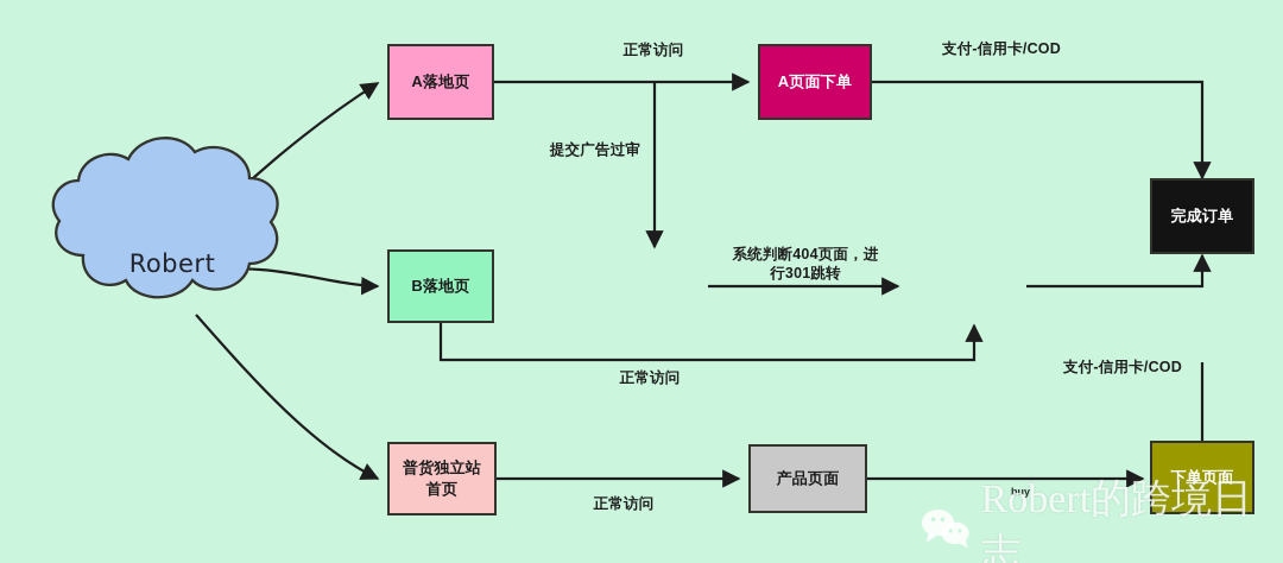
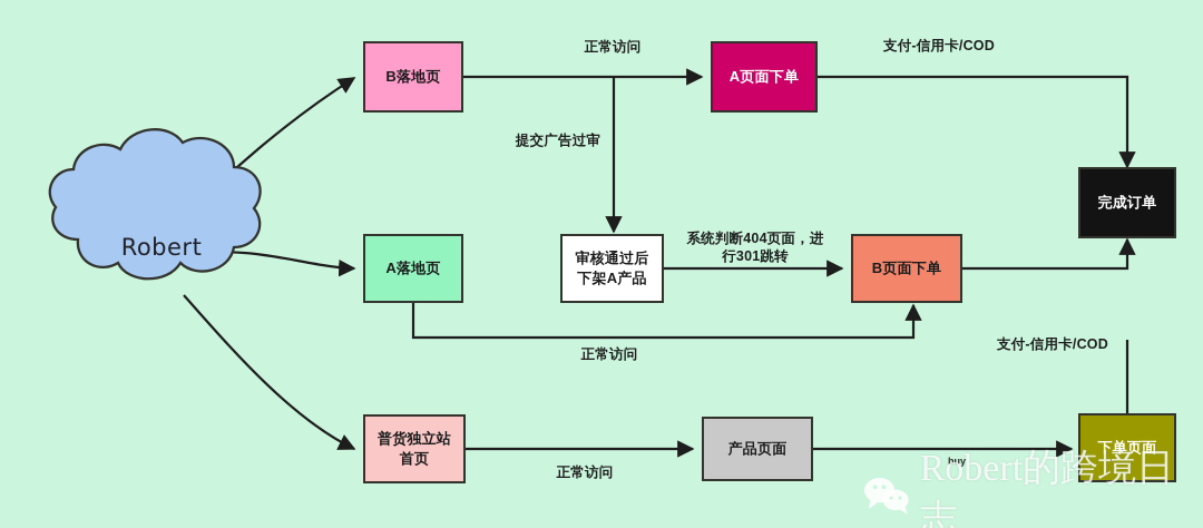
  Robert
- A落地页
+ B落地页
  A页面下单
- B落地页
+ A落地页
+ 审核通过后
+ 下架A产品
+ B页面下单
  完成订单
  普货独立站
  首页
  产品页面
  下单页面
  正常访问
  支付-信用卡/COD
  提交广告过审
  系统判断404页面，进
  行301跳转
  正常访问
  支付-信用卡/COD
  正常访问
  buy
  Robert的跨境日志
